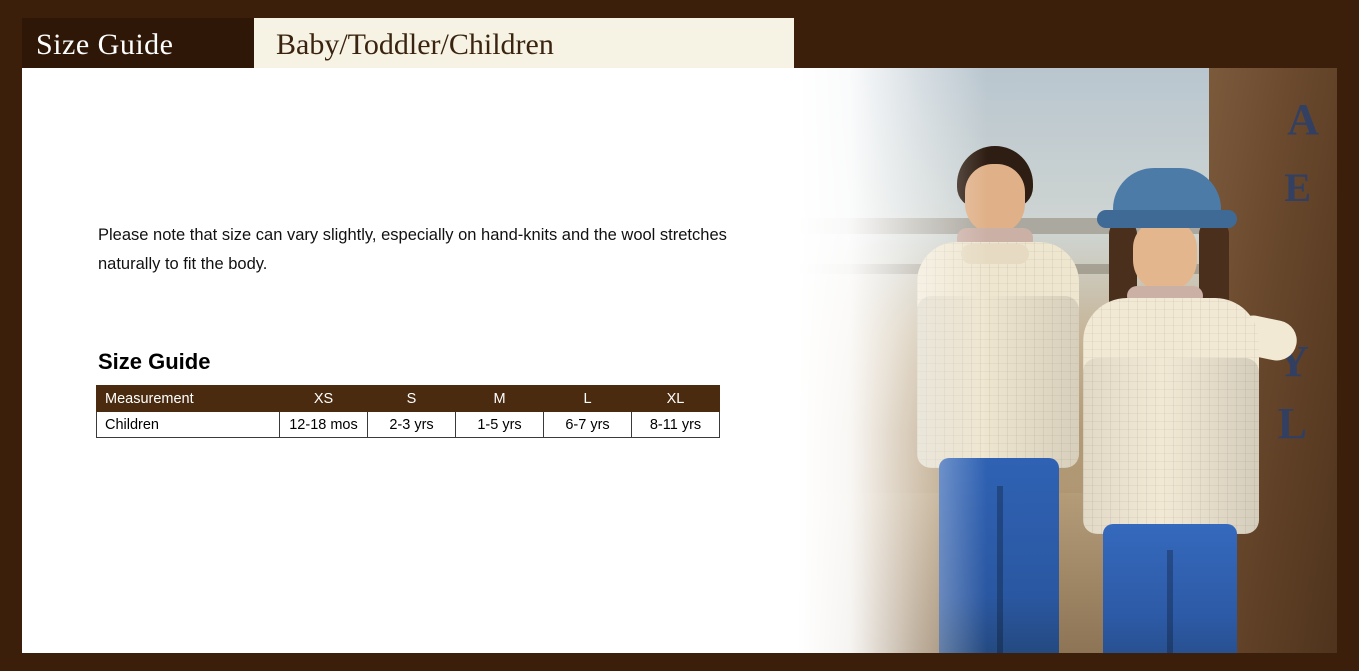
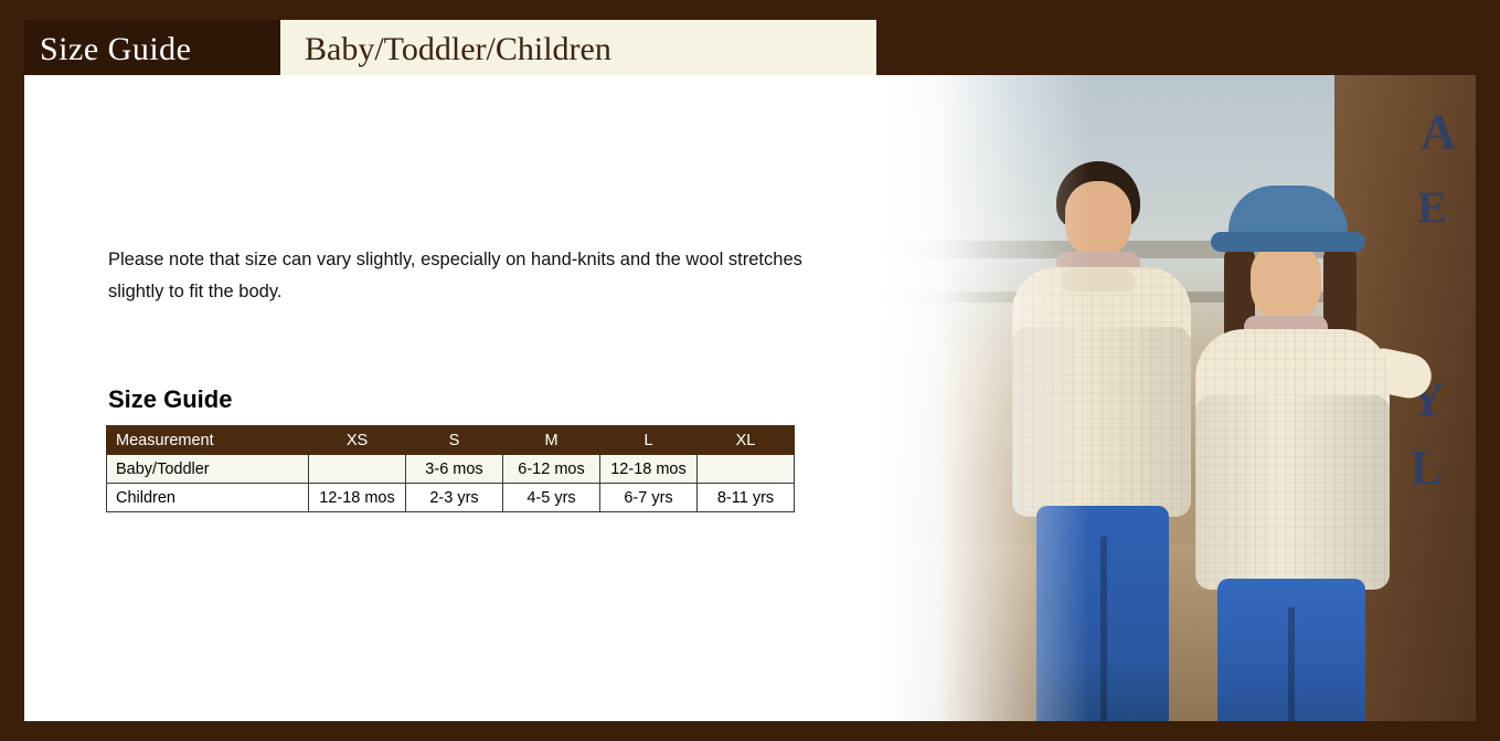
  Size Guide
  Baby/Toddler/Children
- Please note that size can vary slightly, especially on hand-knits and the wool stretches naturally to fit the body.
+ Please note that size can vary slightly, especially on hand-knits and the wool stretches slightly to fit the body.
  Size Guide
  Measurement	XS	S	M	L	XL
+ Baby/Toddler		3-6 mos	6-12 mos	12-18 mos
- Children	12-18 mos	2-3 yrs	1-5 yrs	6-7 yrs	8-11 yrs
+ Children	12-18 mos	2-3 yrs	4-5 yrs	6-7 yrs	8-11 yrs
  A
  E
  Y
  L
